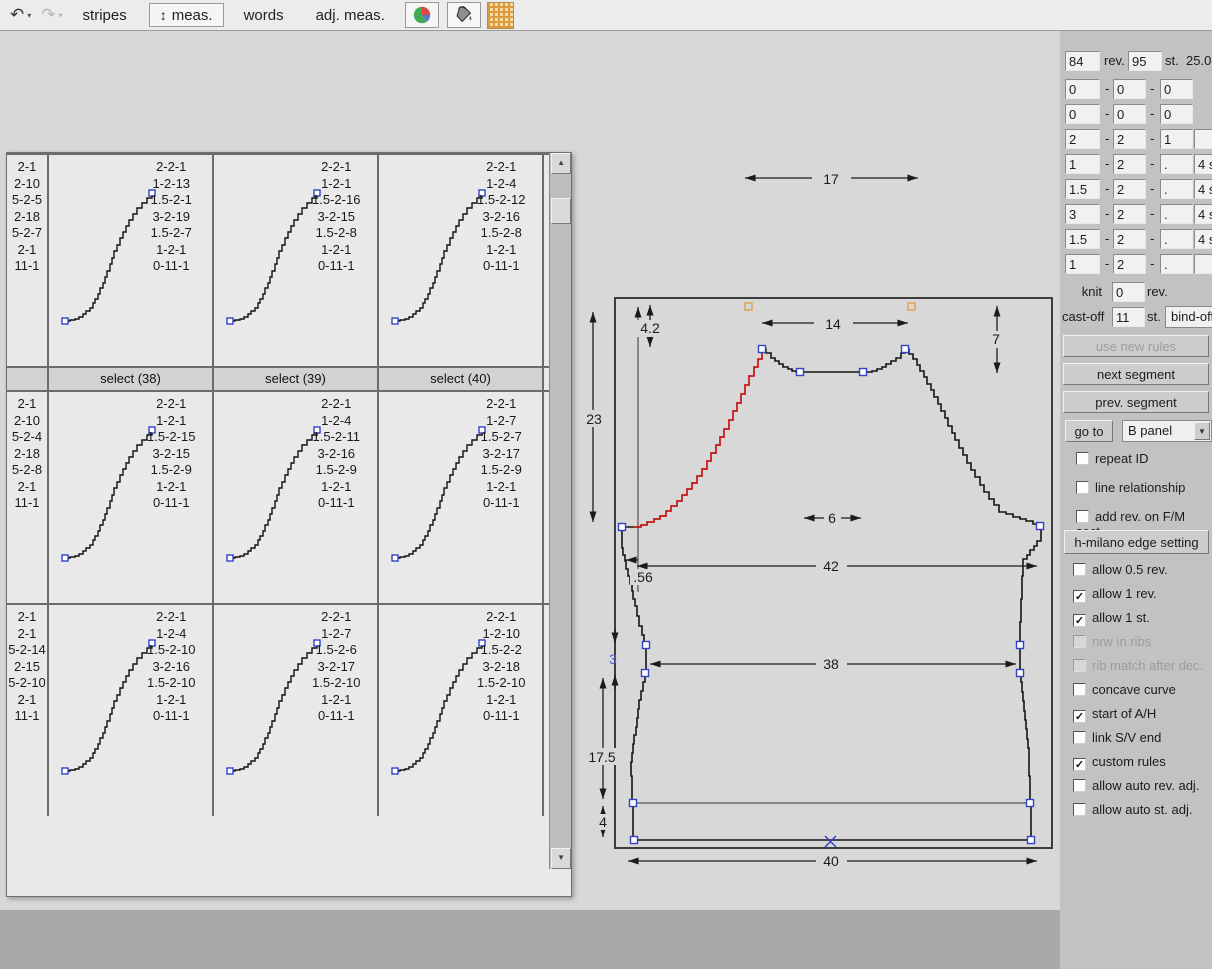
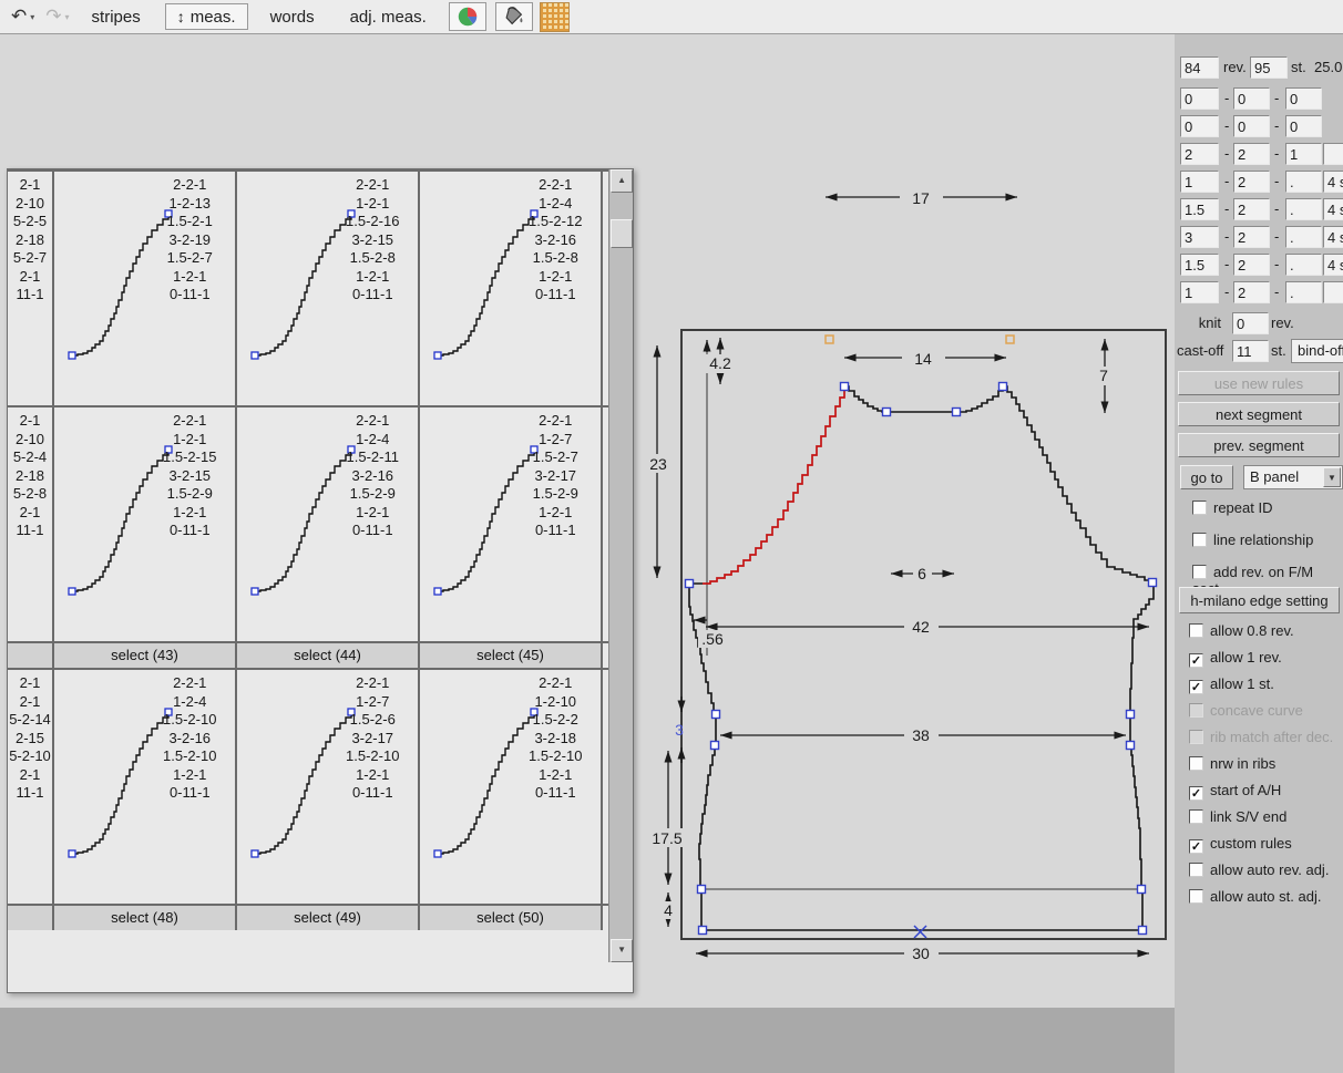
  17
  14
  4.2
  7
  23
  6
  42
  .56
  38
  3
  17.5
  4
- 40
+ 30
  ↶
  ▾
  ↷
  ▾
  stripes
  ↕
  meas.
  words
  adj. meas.
  2-1
  2-10
  5-2-5
  2-18
  5-2-7
  2-1
  11-1
  2-2-1
  1-2-13
  1.5-2-1
  3-2-19
  1.5-2-7
  1-2-1
  0-11-1
  2-2-1
  1-2-1
  1.5-2-16
  3-2-15
  1.5-2-8
  1-2-1
  0-11-1
  2-2-1
  1-2-4
  1.5-2-12
  3-2-16
  1.5-2-8
  1-2-1
  0-11-1
- select (38)
- select (39)
- select (40)
  2-1
  2-10
  5-2-4
  2-18
  5-2-8
  2-1
  11-1
  2-2-1
  1-2-1
  1.5-2-15
  3-2-15
  1.5-2-9
  1-2-1
  0-11-1
  2-2-1
  1-2-4
  1.5-2-11
  3-2-16
  1.5-2-9
  1-2-1
  0-11-1
  2-2-1
  1-2-7
  1.5-2-7
  3-2-17
  1.5-2-9
  1-2-1
  0-11-1
+ select (43)
+ select (44)
+ select (45)
  2-1
  2-1
  5-2-14
  2-15
  5-2-10
  2-1
  11-1
  2-2-1
  1-2-4
  1.5-2-10
  3-2-16
  1.5-2-10
  1-2-1
  0-11-1
  2-2-1
  1-2-7
  1.5-2-6
  3-2-17
  1.5-2-10
  1-2-1
  0-11-1
  2-2-1
  1-2-10
  1.5-2-2
  3-2-18
  1.5-2-10
  1-2-1
  0-11-1
+ select (48)
+ select (49)
+ select (50)
  ▲
  ▼
  84
  rev.
  95
  st.
  25.0
  0
  -
  0
  -
  0
  0
  -
  0
  -
  0
  2
  -
  2
  -
  1
  1
  -
  2
  -
  .
  1.5
  -
  2
  -
  .
  3
  -
  2
  -
  .
  1.5
  -
  2
  -
  .
  1
  -
  2
  -
  .
  knit
  0
  rev.
  cast-off
  11
  st.
  bind-of
  use new rules
  next segment
  prev. segment
  go to
  B panel
  ▼
  repeat ID
  line relationship
  add rev. on F/M
  h-milano edge setting
- allow 0.5 rev.
+ allow 0.8 rev.
  allow 1 rev.
  allow 1 st.
- nrw in ribs
+ concave curve
  rib match after dec.
- concave curve
+ nrw in ribs
  start of A/H
  link S/V end
  custom rules
  allow auto rev. adj.
  allow auto st. adj.
